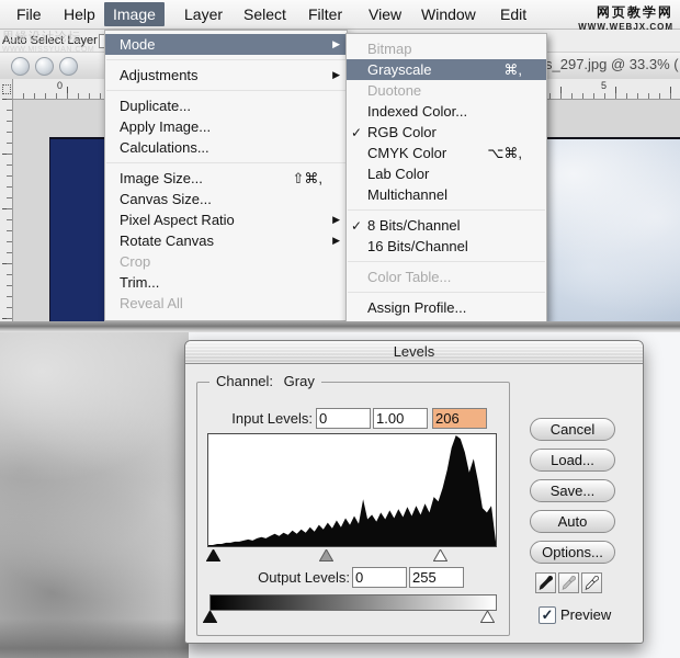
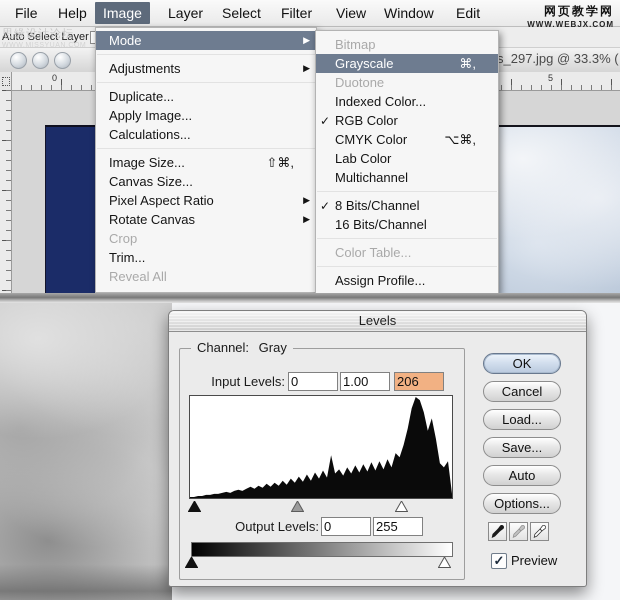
  s_297.jpg @ 33.3% (
  0
  5
  Auto Select Layer
  思缘设计论坛
  File
  Help
  Image
  Layer
  Select
  Filter
  View
  Window
  Edit
  网页教学网
  WWW.WEBJX.COM
  Mode
  ▶
  Adjustments
  ▶
  Duplicate...
  Apply Image...
  Calculations...
  Image Size...
  ⇧⌘,
  Canvas Size...
  Pixel Aspect Ratio
  ▶
  Rotate Canvas
  ▶
  Crop
  Trim...
  Reveal All
  Bitmap
  Grayscale
  ⌘,
  Duotone
  Indexed Color...
  ✓
  RGB Color
  CMYK Color
  ⌥⌘,
  Lab Color
  Multichannel
  ✓
  8 Bits/Channel
  16 Bits/Channel
  Color Table...
  Assign Profile...
  Levels
  Channel: Gray
  Input Levels:
  0
  1.00
  206
  Output Levels:
  0
  255
  ✓
  Preview
+ OK
  Cancel
  Load...
  Save...
  Auto
  Options...
